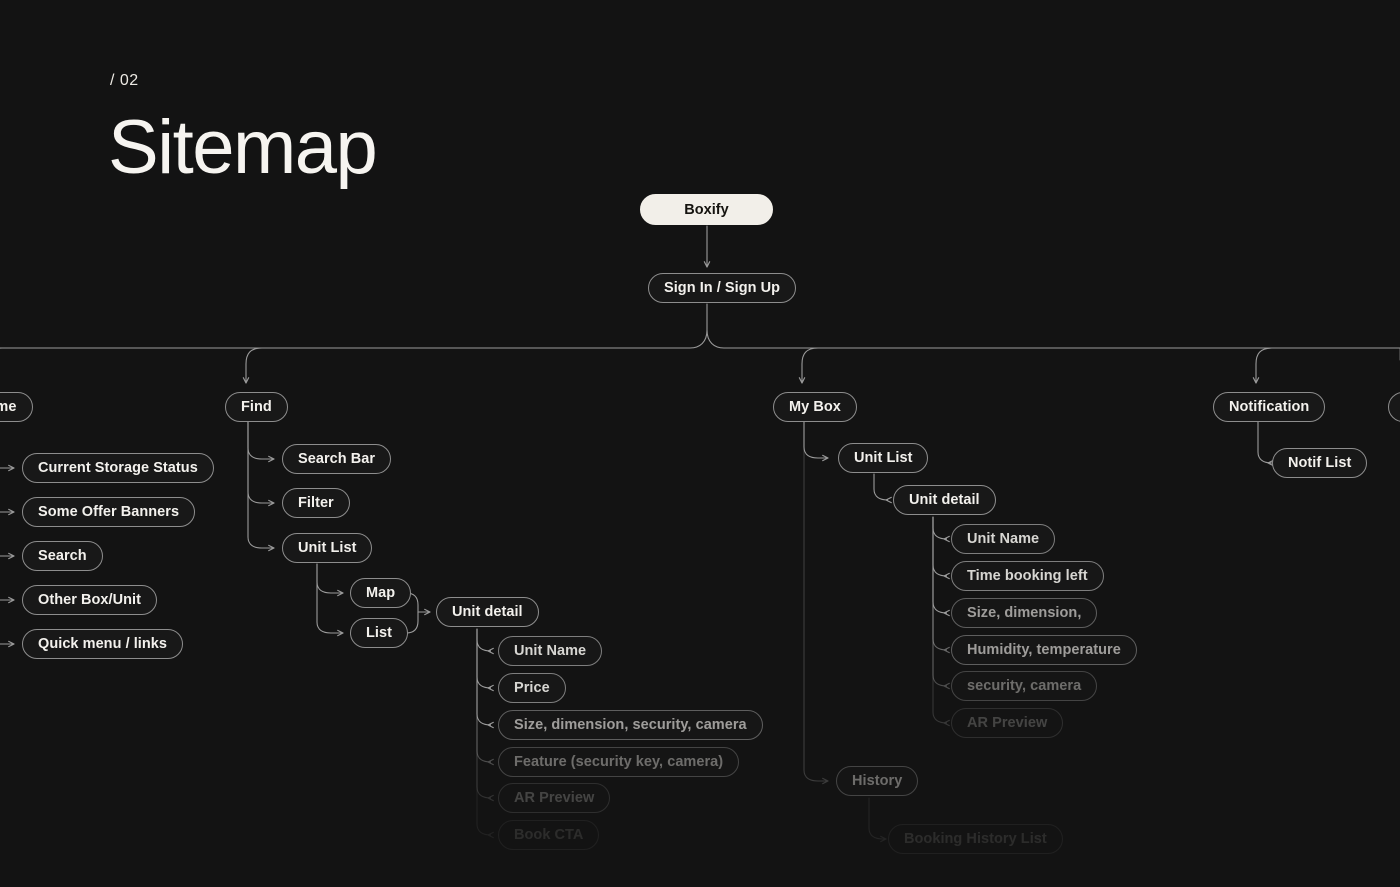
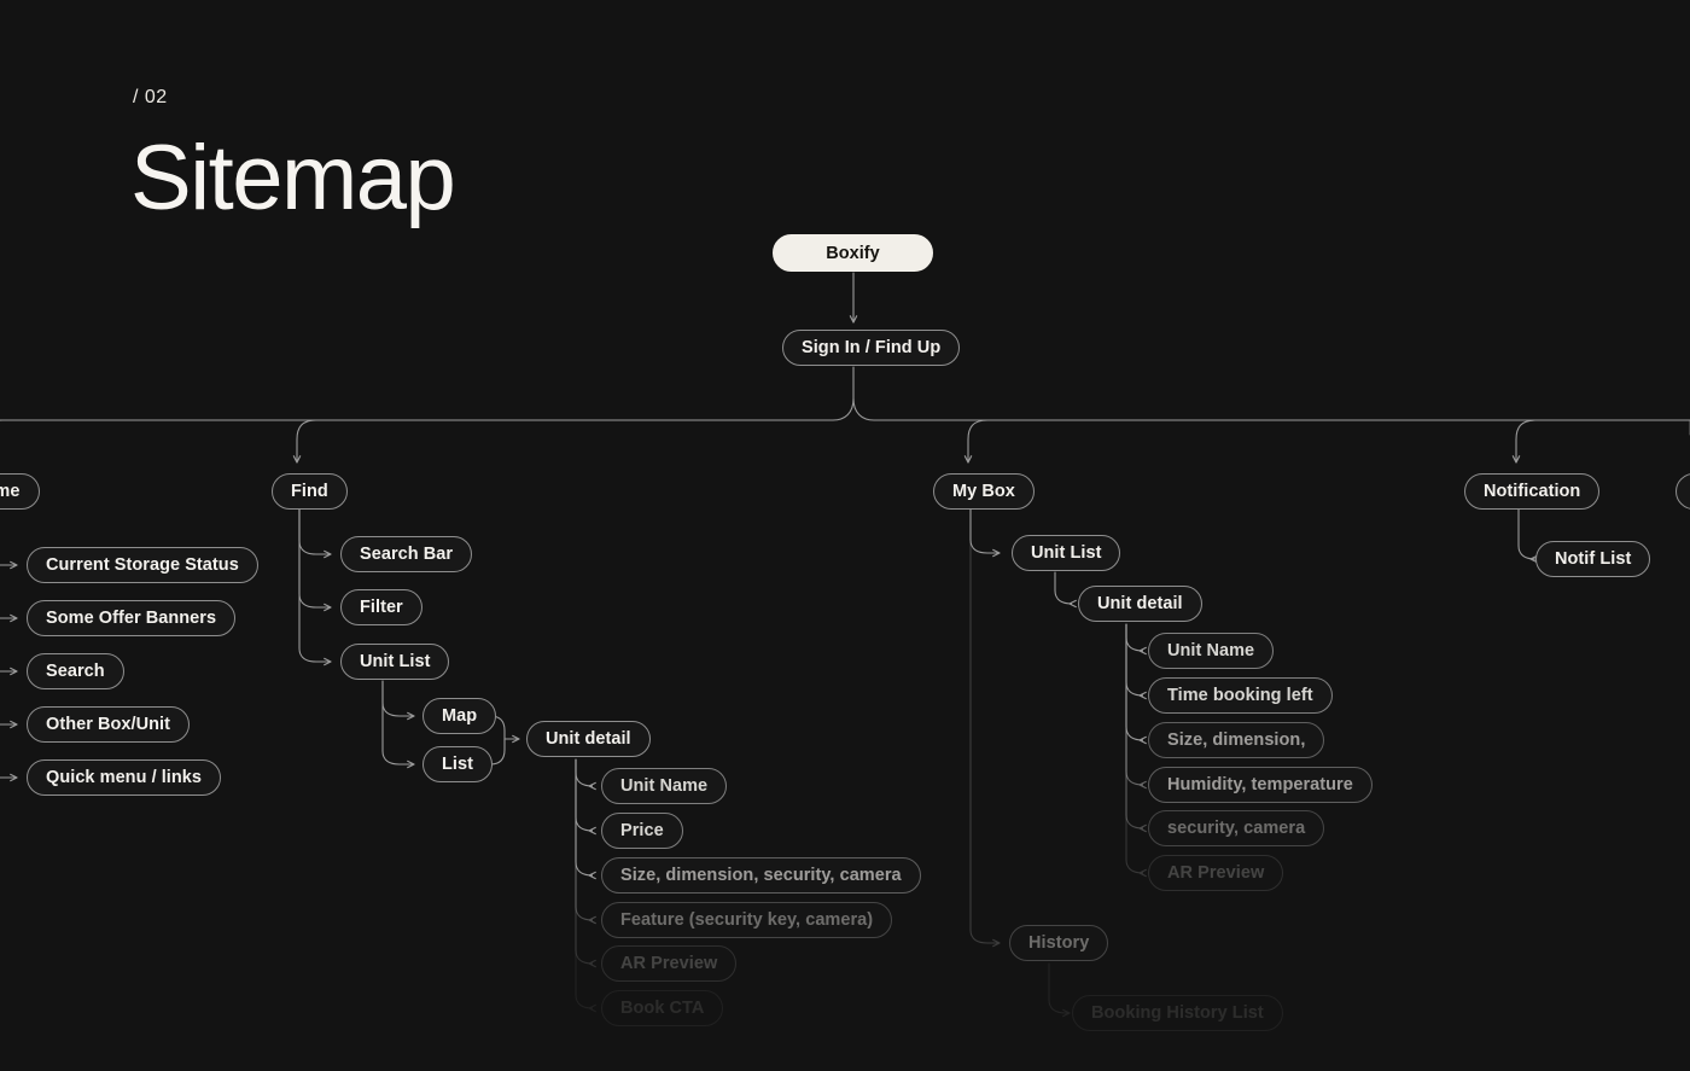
  / 02
  Sitemap
  Boxify
- Sign In / Sign Up
+ Sign In / Find Up
  Current Storage Status
  Some Offer Banners
  Search
  Other Box/Unit
  Quick menu / links
  Find
  Search Bar
  Filter
  Unit List
  Map
  List
  Unit detail
  Unit Name
  Price
  Size, dimension, security, camera
  Feature (security key, camera)
  AR Preview
  Book CTA
  My Box
  Unit List
  Unit detail
  Unit Name
  Time booking left
  Size, dimension,
  Humidity, temperature
  security, camera
  AR Preview
  History
  Booking History List
  Notification
  Notif List
